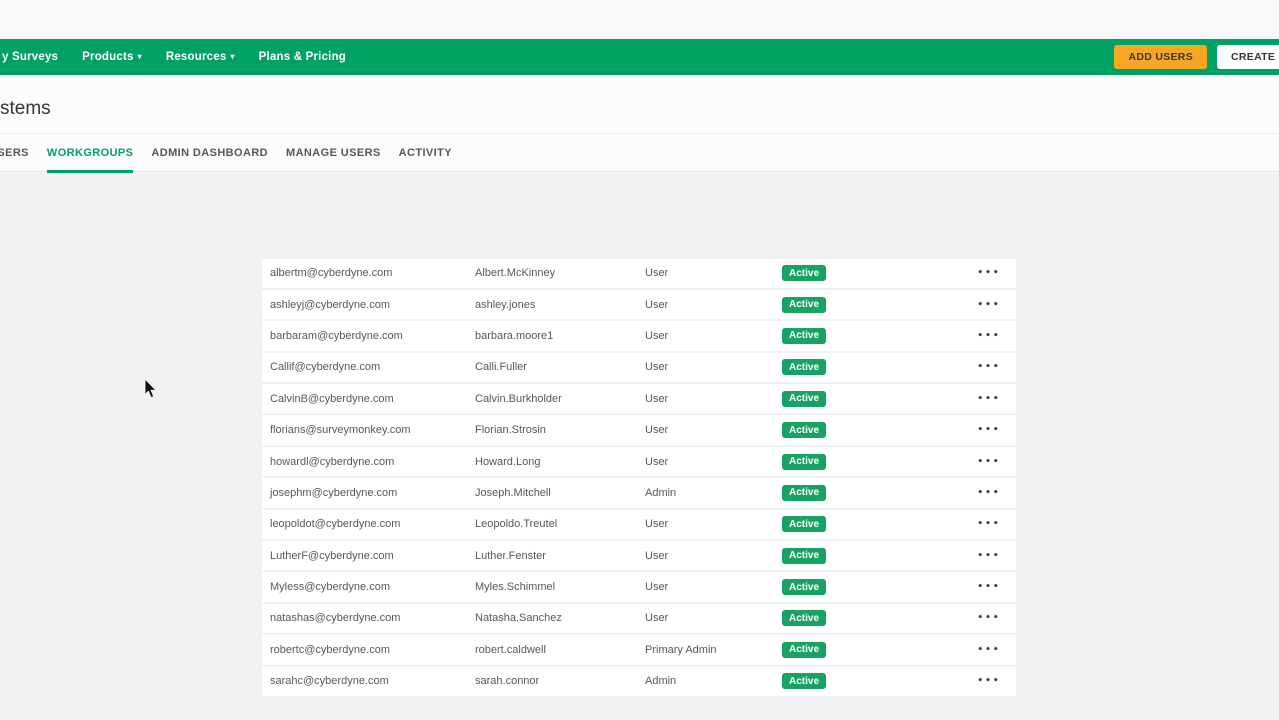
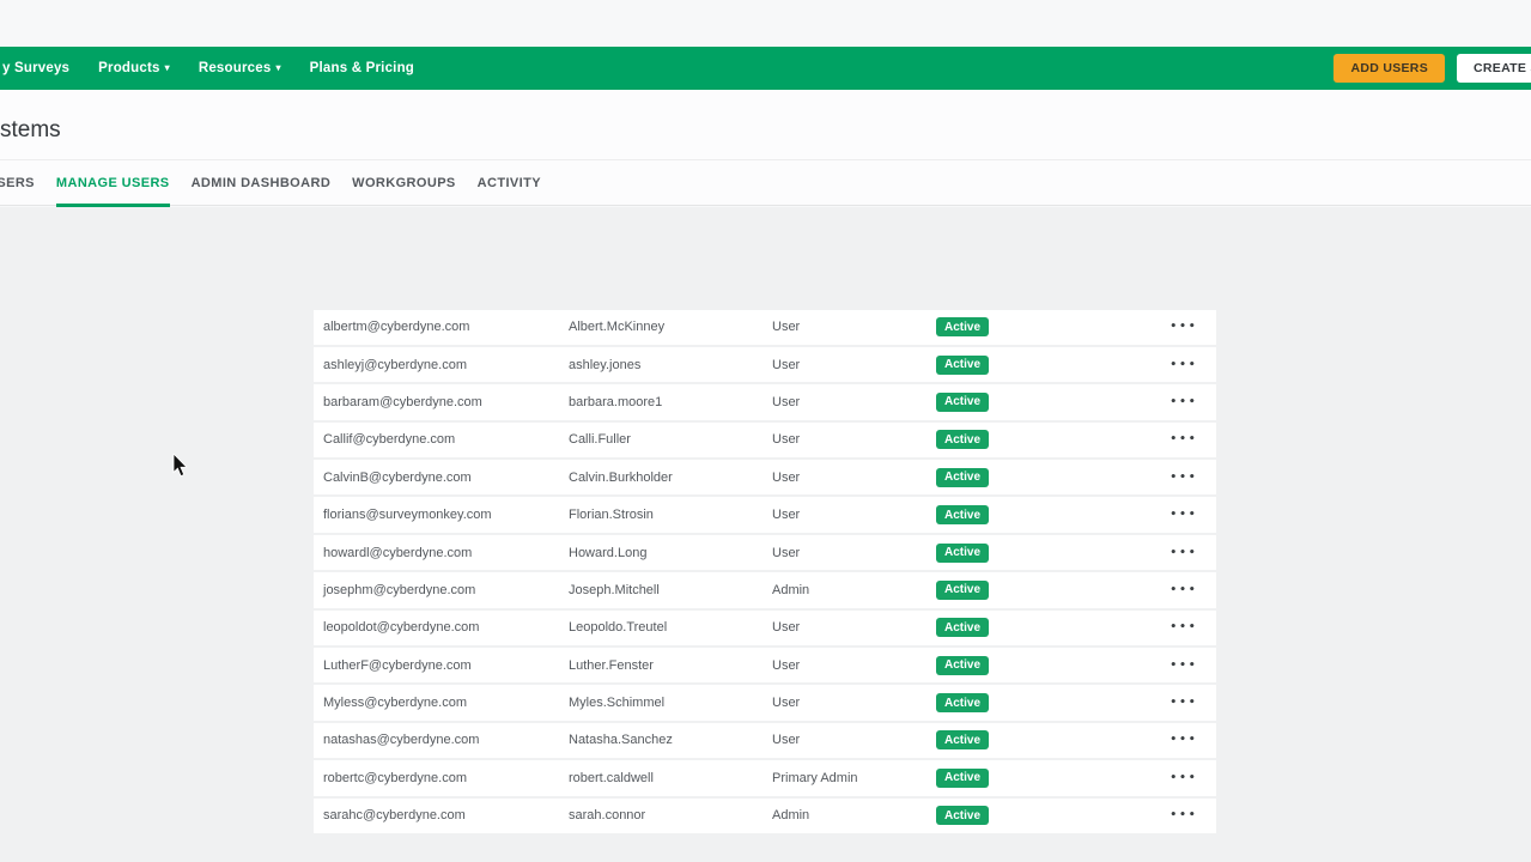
  y Surveys
  Products ▾
  Resources ▾
  Plans & Pricing
  ADD USERS
  stems
  SERS
- WORKGROUPS
+ MANAGE USERS
  ADMIN DASHBOARD
- MANAGE USERS
+ WORKGROUPS
  ACTIVITY
  albertm@cyberdyne.com
  Albert.McKinney
  User
  Active
  •••
  ashleyj@cyberdyne.com
  ashley.jones
  User
  Active
  •••
  barbaram@cyberdyne.com
  barbara.moore1
  User
  Active
  •••
  Callif@cyberdyne.com
  Calli.Fuller
  User
  Active
  •••
  CalvinB@cyberdyne.com
  Calvin.Burkholder
  User
  Active
  •••
  florians@surveymonkey.com
  Florian.Strosin
  User
  Active
  •••
  howardl@cyberdyne.com
  Howard.Long
  User
  Active
  •••
  josephm@cyberdyne.com
  Joseph.Mitchell
  Admin
  Active
  •••
  leopoldot@cyberdyne.com
  Leopoldo.Treutel
  User
  Active
  •••
  LutherF@cyberdyne.com
  Luther.Fenster
  User
  Active
  •••
  Myless@cyberdyne.com
  Myles.Schimmel
  User
  Active
  •••
  natashas@cyberdyne.com
  Natasha.Sanchez
  User
  Active
  •••
  robertc@cyberdyne.com
  robert.caldwell
  Primary Admin
  Active
  •••
  sarahc@cyberdyne.com
  sarah.connor
  Admin
  Active
  •••
